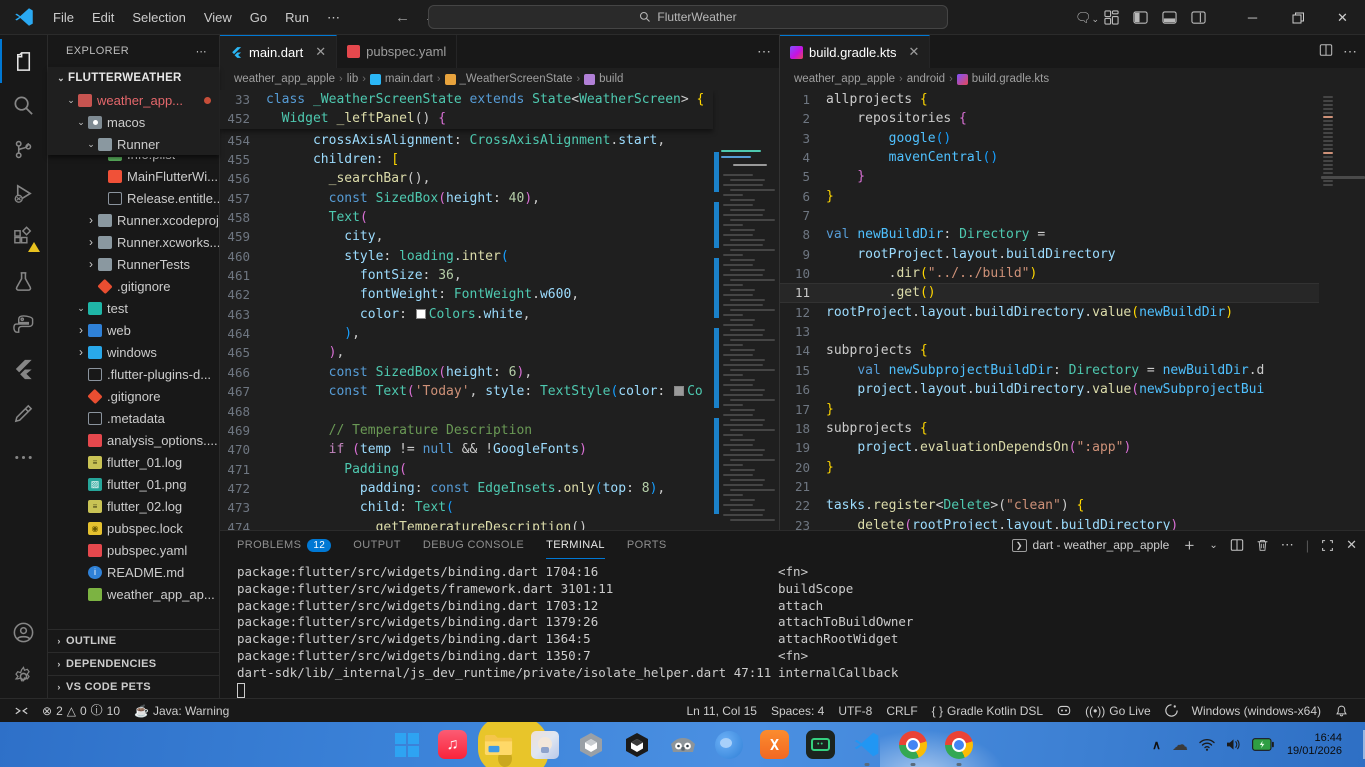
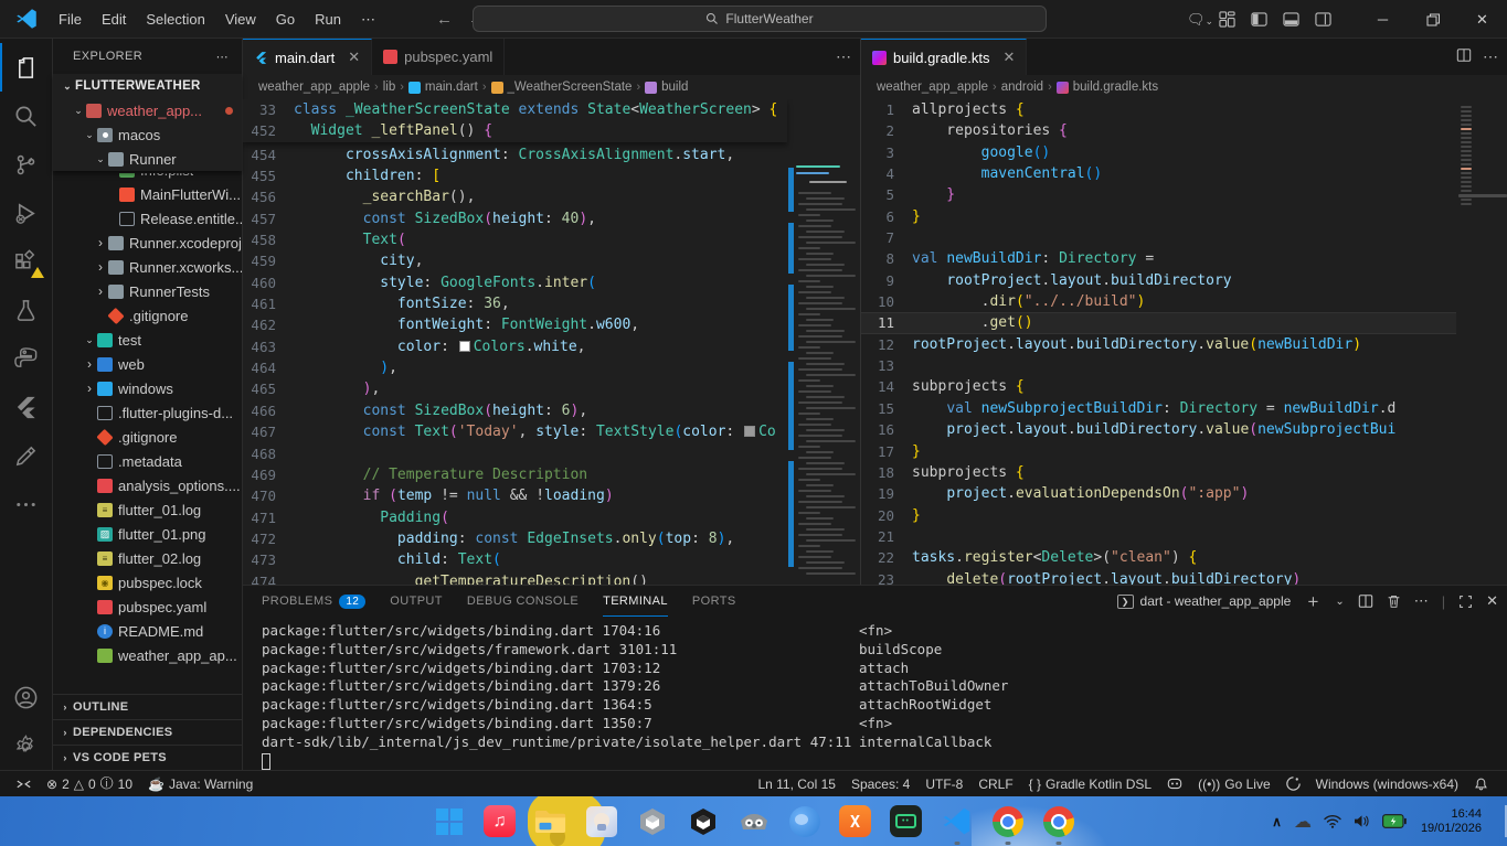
  File
  Edit
  Selection
  View
  Go
  Run
  ⋯
  ←
  FlutterWeather
  🗨⌄
  ─
  ✕
  EXPLORER
  ⋯
  ⌄
  FLUTTERWEATHER
  ⌄
  weather_app...
  ⌄
  macos
  ⌄
  Runner
  MainFlutterWi...
  Release.entitle..
  ›
  Runner.xcodeproj
  ›
  Runner.xcworks...
  ›
  RunnerTests
  .gitignore
  ⌄
  test
  ›
  web
  ›
  windows
  .flutter-plugins-d...
  .gitignore
  .metadata
  analysis_options....
  ≡
  flutter_01.log
  ▨
  flutter_01.png
  ≡
  flutter_02.log
  ◉
  pubspec.lock
  pubspec.yaml
  i
  README.md
  weather_app_ap...
  ›
  OUTLINE
  ›
  DEPENDENCIES
  ›
  VS CODE PETS
  main.dart
  ✕
  pubspec.yaml
  ⋯
  weather_app_apple
  ›
  lib
  ›
  main.dart
  ›
  _WeatherScreenState
  ›
  build
  33
  class _WeatherScreenState extends State<WeatherScreen> {
  452
  Widget _leftPanel() {
  454
  crossAxisAlignment: CrossAxisAlignment.start,
  455
  children: [
  456
  _searchBar(),
  457
  const SizedBox(height: 40),
  458
  Text(
  459
  city,
  460
- style: loading.inter(
+ style: GoogleFonts.inter(
  461
  fontSize: 36,
  462
  fontWeight: FontWeight.w600,
  463
  color: Colors.white,
  464
  ),
  465
  ),
  466
  const SizedBox(height: 6),
  467
  const Text('Today', style: TextStyle(color: Co
  468
  469
  // Temperature Description
  470
- if (temp != null && !GoogleFonts)
+ if (temp != null && !loading)
  471
  Padding(
  472
  padding: const EdgeInsets.only(top: 8),
  473
  child: Text(
  474
  getTemperatureDescription()
  build.gradle.kts
  ✕
  ⋯
  weather_app_apple
  ›
  android
  ›
  build.gradle.kts
  1
  allprojects {
  2
  repositories {
  3
  google()
  4
  mavenCentral()
  5
  }
  6
  }
  7
  8
  val newBuildDir: Directory =
  9
  rootProject.layout.buildDirectory
  10
  .dir("../../build")
  11
  .get()
  12
  rootProject.layout.buildDirectory.value(newBuildDir)
  13
  14
  subprojects {
  15
  val newSubprojectBuildDir: Directory = newBuildDir.d
  16
  project.layout.buildDirectory.value(newSubprojectBui
  17
  }
  18
  subprojects {
  19
  project.evaluationDependsOn(":app")
  20
  }
  21
  22
  tasks.register<Delete>("clean") {
  23
  delete(rootProject.layout.buildDirectory)
  PROBLEMS
  12
  OUTPUT
  DEBUG CONSOLE
  TERMINAL
  PORTS
  ❯
  dart - weather_app_apple
  ＋
  ⌄
  ⋯
  |
  ✕
  package:flutter/src/widgets/binding.dart 1704:16
  <fn>
  package:flutter/src/widgets/framework.dart 3101:11
  buildScope
  package:flutter/src/widgets/binding.dart 1703:12
  attach
  package:flutter/src/widgets/binding.dart 1379:26
  attachToBuildOwner
  package:flutter/src/widgets/binding.dart 1364:5
  attachRootWidget
  package:flutter/src/widgets/binding.dart 1350:7
  <fn>
  dart-sdk/lib/_internal/js_dev_runtime/private/isolate_helper.dart 47:11
  internalCallback
  ⊗
  2
  △
  0
  ⓘ
  10
  ☕
  Java: Warning
  Ln 11, Col 15
  Spaces: 4
  UTF-8
  CRLF
  { }
  Gradle Kotlin DSL
  ((•))
  Go Live
  Windows (windows-x64)
  ♫
  X
  ∧
  ☁
  16:44
  19/01/2026
